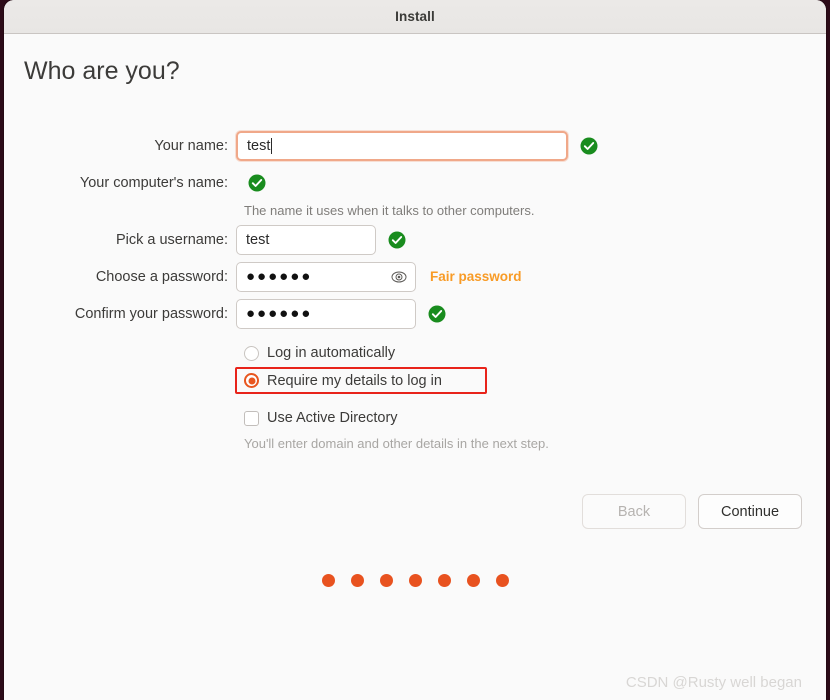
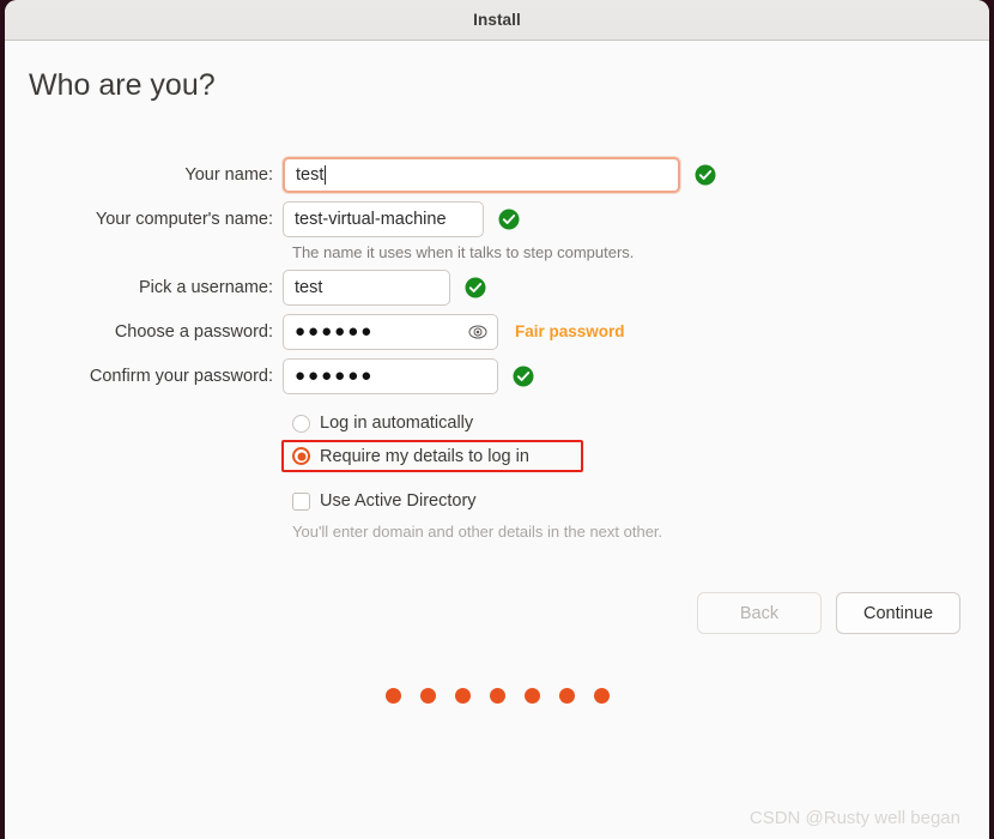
  Install
  Who are you?
  Your name:
  test
  Your computer's name:
+ test-virtual-machine
- The name it uses when it talks to other computers.
+ The name it uses when it talks to step computers.
  Pick a username:
  test
  Choose a password:
  ●●●●●●
  Fair password
  Confirm your password:
  ●●●●●●
  Log in automatically
  Require my details to log in
  Use Active Directory
- You'll enter domain and other details in the next step.
+ You'll enter domain and other details in the next other.
  Back
  Continue
  CSDN @Rusty well began
